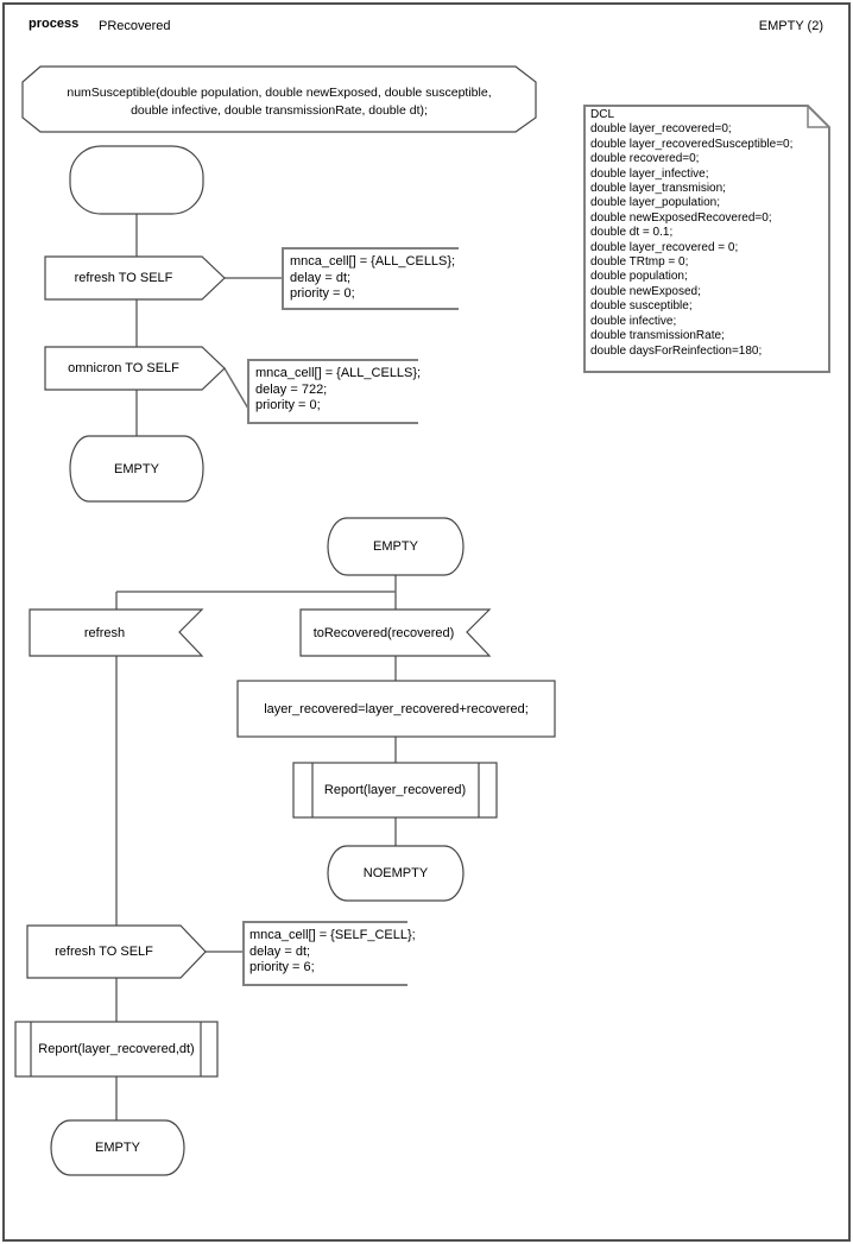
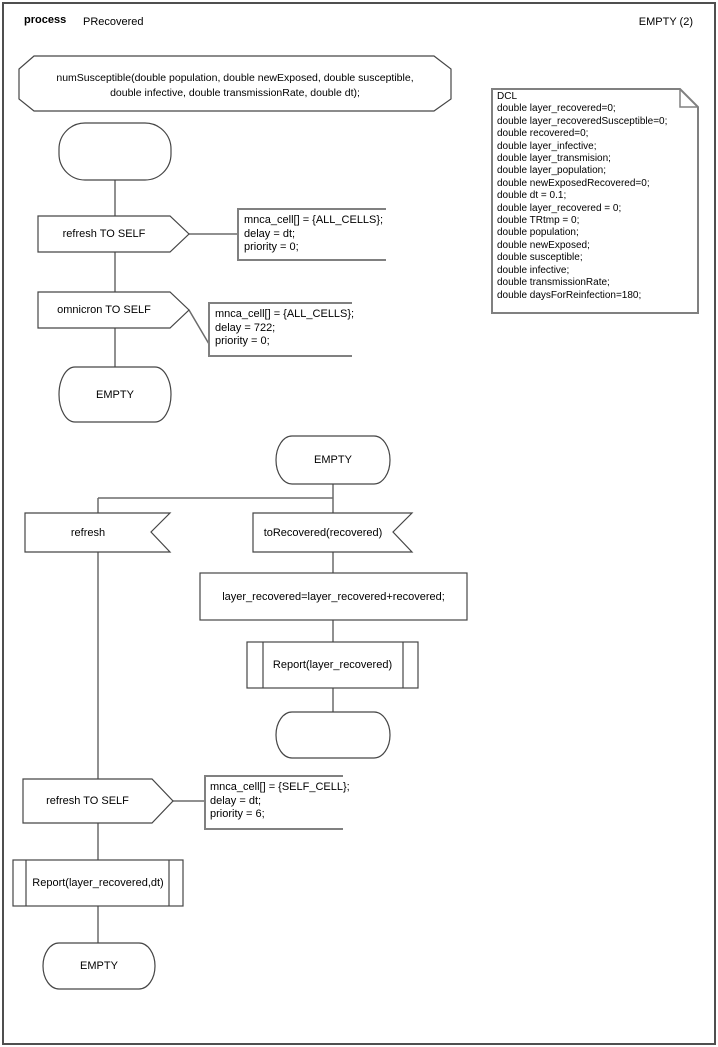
  process
  PRecovered
  EMPTY (2)
  numSusceptible(double population, double newExposed, double susceptible,
  double infective, double transmissionRate, double dt);
  refresh TO SELF
  mnca_cell[] = {ALL_CELLS};
  delay = dt;
  priority = 0;
  omnicron TO SELF
  mnca_cell[] = {ALL_CELLS};
  delay = 722;
  priority = 0;
  EMPTY
  DCL
  double layer_recovered=0;
  double layer_recoveredSusceptible=0;
  double recovered=0;
  double layer_infective;
  double layer_transmision;
  double layer_population;
  double newExposedRecovered=0;
  double dt = 0.1;
  double layer_recovered = 0;
  double TRtmp = 0;
  double population;
  double newExposed;
  double susceptible;
  double infective;
  double transmissionRate;
  double daysForReinfection=180;
  EMPTY
  refresh
  toRecovered(recovered)
  layer_recovered=layer_recovered+recovered;
  Report(layer_recovered)
- NOEMPTY
  refresh TO SELF
  mnca_cell[] = {SELF_CELL};
  delay = dt;
  priority = 6;
  Report(layer_recovered,dt)
  EMPTY
